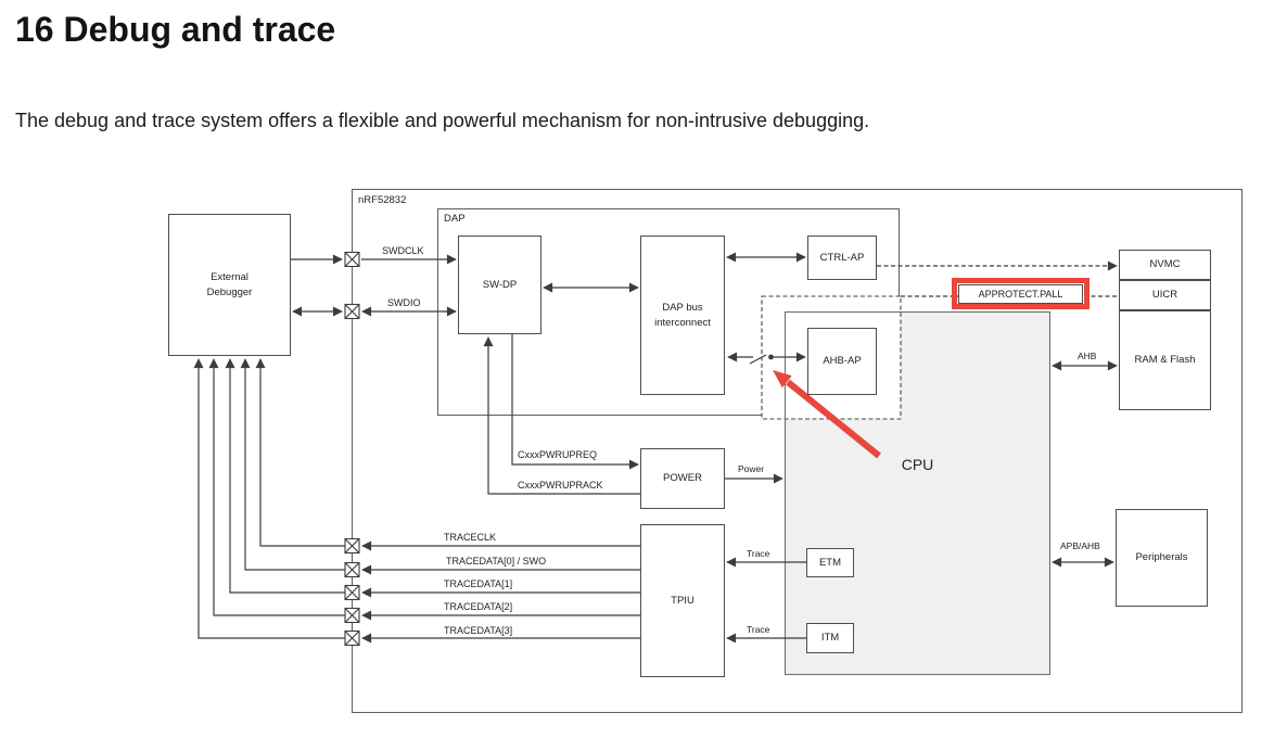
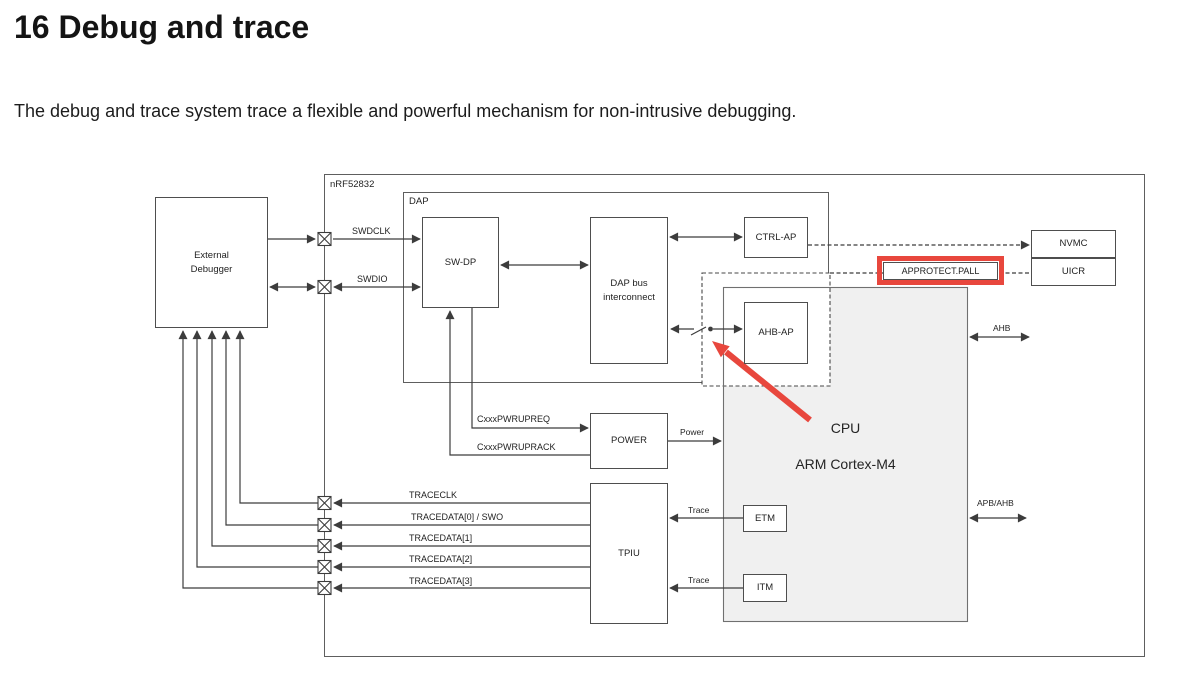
  16 Debug and trace
- The debug and trace system offers a flexible and powerful mechanism for non-intrusive debugging.
+ The debug and trace system trace a flexible and powerful mechanism for non-intrusive debugging.
  CPU
+ ARM Cortex-M4
  nRF52832
  DAP
  External
  Debugger
  SW-DP
  DAP bus
  interconnect
  CTRL-AP
  AHB-AP
  POWER
  TPIU
  ETM
  ITM
  NVMC
  UICR
- RAM & Flash
- Peripherals
  SWDCLK
  SWDIO
  CxxxPWRUPREQ
  CxxxPWRUPRACK
  TRACECLK
  TRACEDATA[0] / SWO
  TRACEDATA[1]
  TRACEDATA[2]
  TRACEDATA[3]
  Power
  Trace
  Trace
  AHB
  APB/AHB
  APPROTECT.PALL
